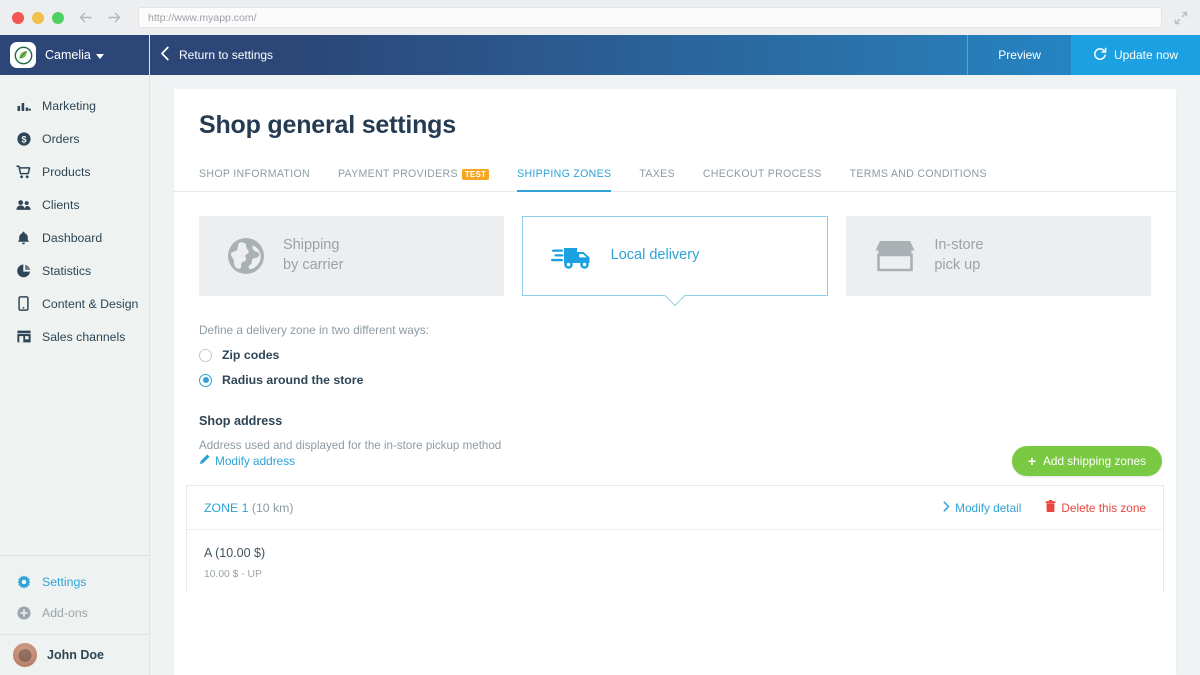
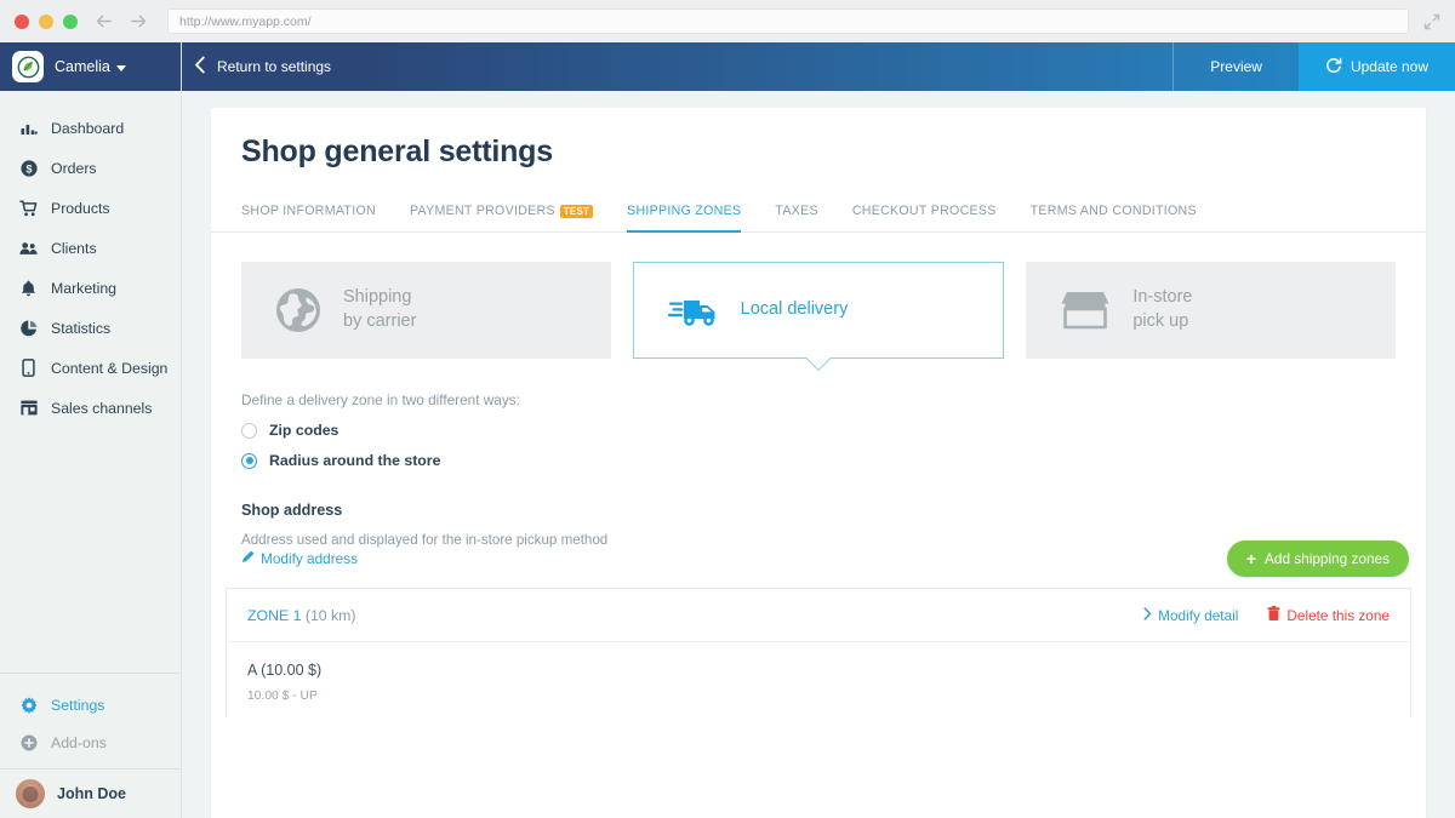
  http://www.myapp.com/
  Camelia
- Marketing
+ Dashboard
  $
  Orders
  Products
  Clients
- Dashboard
+ Marketing
  Statistics
  Content & Design
  Sales channels
  Settings
  Add-ons
  John Doe
  Return to settings
  Preview
  Update now
  Shop general settings
  SHOP INFORMATION
  PAYMENT PROVIDERS
  TEST
  SHIPPING ZONES
  TAXES
  CHECKOUT PROCESS
  TERMS AND CONDITIONS
  Shipping
  by carrier
  Local delivery
  In-store
  pick up
  Define a delivery zone in two different ways:
  Zip codes
  Radius around the store
  Shop address
  Address used and displayed for the in-store pickup method
  Modify address
  +
  Add shipping zones
  ZONE 1 (10 km)
  Modify detail
  Delete this zone
  A (10.00 $)
  10.00 $ - UP
